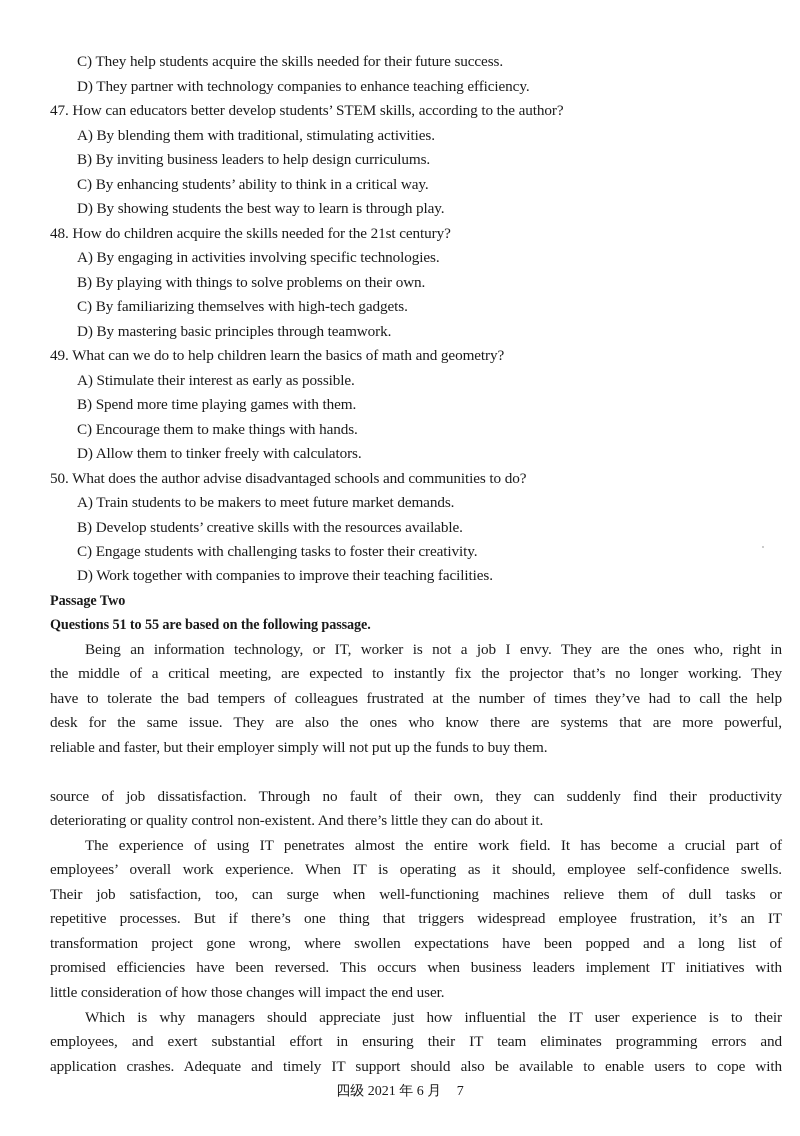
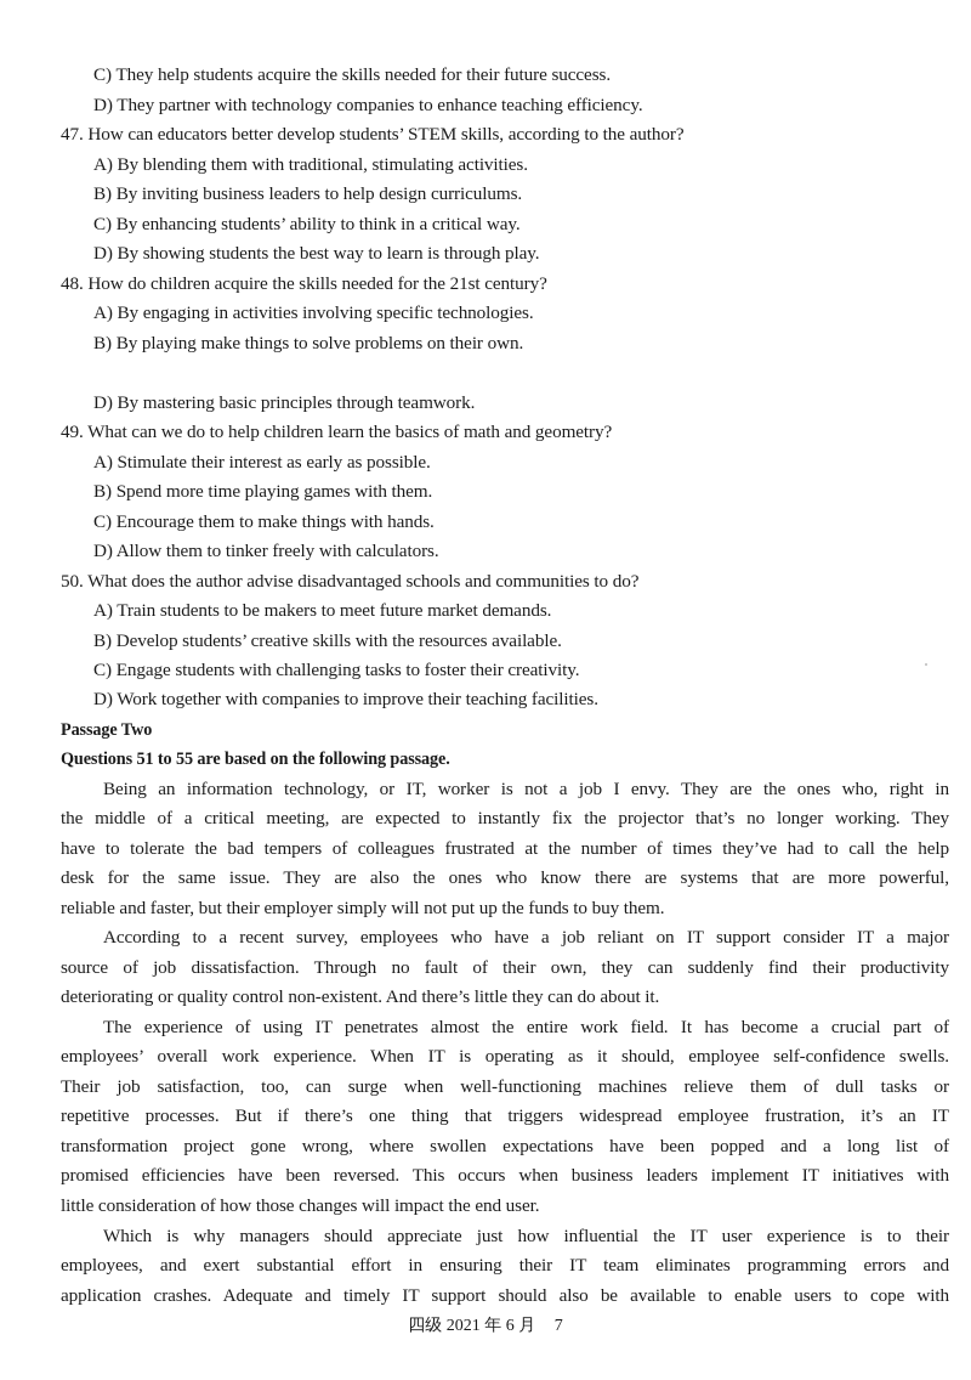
  C) They help students acquire the skills needed for their future success.
  D) They partner with technology companies to enhance teaching efficiency.
  47. How can educators better develop students’ STEM skills, according to the author?
  A) By blending them with traditional, stimulating activities.
  B) By inviting business leaders to help design curriculums.
  C) By enhancing students’ ability to think in a critical way.
  D) By showing students the best way to learn is through play.
  48. How do children acquire the skills needed for the 21st century?
  A) By engaging in activities involving specific technologies.
- B) By playing with things to solve problems on their own.
+ B) By playing make things to solve problems on their own.
- C) By familiarizing themselves with high-tech gadgets.
  D) By mastering basic principles through teamwork.
  49. What can we do to help children learn the basics of math and geometry?
  A) Stimulate their interest as early as possible.
  B) Spend more time playing games with them.
  C) Encourage them to make things with hands.
  D) Allow them to tinker freely with calculators.
  50. What does the author advise disadvantaged schools and communities to do?
  A) Train students to be makers to meet future market demands.
  B) Develop students’ creative skills with the resources available.
  C) Engage students with challenging tasks to foster their creativity.
  D) Work together with companies to improve their teaching facilities.
  Passage Two
  Questions 51 to 55 are based on the following passage.
  Being an information technology, or IT, worker is not a job I envy. They are the ones who, right in
  the middle of a critical meeting, are expected to instantly fix the projector that’s no longer working. They
  have to tolerate the bad tempers of colleagues frustrated at the number of times they’ve had to call the help
  desk for the same issue. They are also the ones who know there are systems that are more powerful,
  reliable and faster, but their employer simply will not put up the funds to buy them.
+ According to a recent survey, employees who have a job reliant on IT support consider IT a major
  source of job dissatisfaction. Through no fault of their own, they can suddenly find their productivity
  deteriorating or quality control non-existent. And there’s little they can do about it.
  The experience of using IT penetrates almost the entire work field. It has become a crucial part of
  employees’ overall work experience. When IT is operating as it should, employee self-confidence swells.
  Their job satisfaction, too, can surge when well-functioning machines relieve them of dull tasks or
  repetitive processes. But if there’s one thing that triggers widespread employee frustration, it’s an IT
  transformation project gone wrong, where swollen expectations have been popped and a long list of
  promised efficiencies have been reversed. This occurs when business leaders implement IT initiatives with
  little consideration of how those changes will impact the end user.
  Which is why managers should appreciate just how influential the IT user experience is to their
  employees, and exert substantial effort in ensuring their IT team eliminates programming errors and
  application crashes. Adequate and timely IT support should also be available to enable users to cope with
  四级 2021 年 6 月 7
